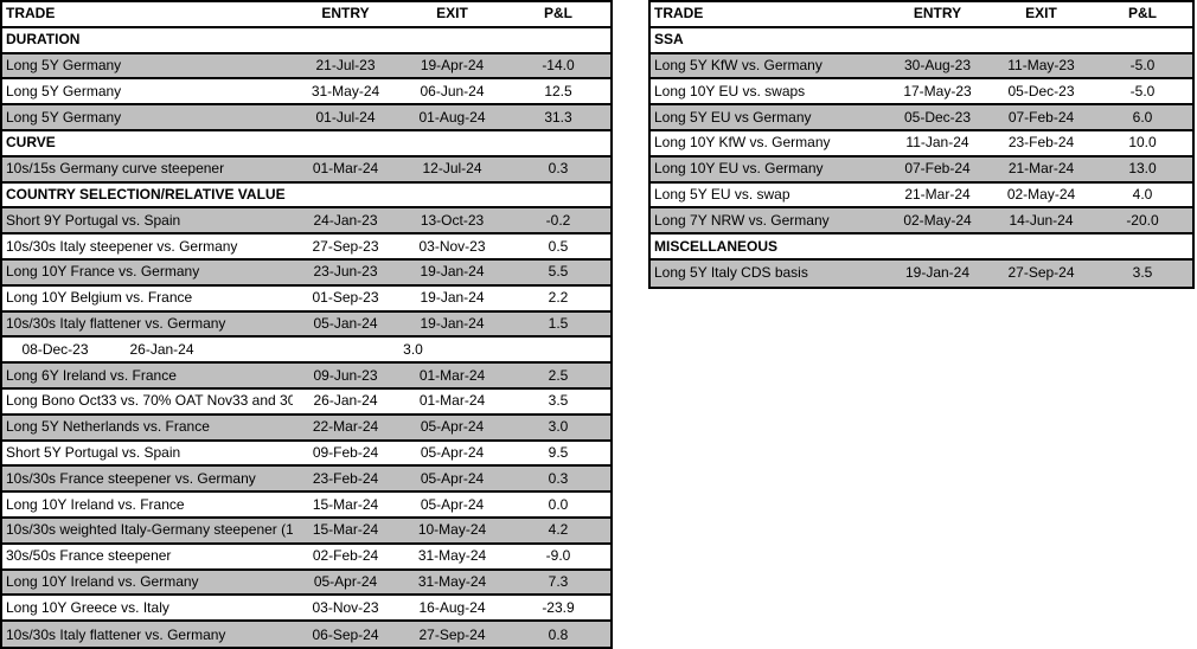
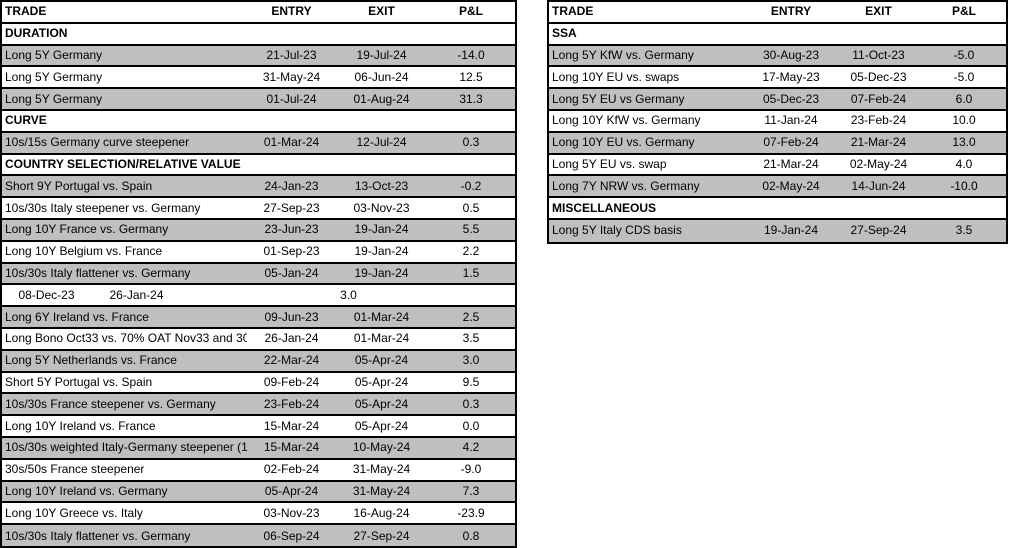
  TRADE
  ENTRY
  EXIT
  P&L
  DURATION
  Long 5Y Germany
  21-Jul-23
- 19-Apr-24
+ 19-Jul-24
  -14.0
  Long 5Y Germany
  31-May-24
  06-Jun-24
  12.5
  Long 5Y Germany
  01-Jul-24
  01-Aug-24
  31.3
  CURVE
  10s/15s Germany curve steepener
  01-Mar-24
  12-Jul-24
  0.3
  COUNTRY SELECTION/RELATIVE VALUE
  Short 9Y Portugal vs. Spain
  24-Jan-23
  13-Oct-23
  -0.2
  10s/30s Italy steepener vs. Germany
  27-Sep-23
  03-Nov-23
  0.5
  Long 10Y France vs. Germany
  23-Jun-23
  19-Jan-24
  5.5
  Long 10Y Belgium vs. France
  01-Sep-23
  19-Jan-24
  2.2
  10s/30s Italy flattener vs. Germany
  05-Jan-24
  19-Jan-24
  1.5
  08-Dec-23
  26-Jan-24
  3.0
  Long 6Y Ireland vs. France
  09-Jun-23
  01-Mar-24
  2.5
  Long Bono Oct33 vs. 70% OAT Nov33 and 30
  26-Jan-24
  01-Mar-24
  3.5
  Long 5Y Netherlands vs. France
  22-Mar-24
  05-Apr-24
  3.0
  Short 5Y Portugal vs. Spain
  09-Feb-24
  05-Apr-24
  9.5
  10s/30s France steepener vs. Germany
  23-Feb-24
  05-Apr-24
  0.3
  Long 10Y Ireland vs. France
  15-Mar-24
  05-Apr-24
  0.0
  10s/30s weighted Italy-Germany steepener (1
  15-Mar-24
  10-May-24
  4.2
  30s/50s France steepener
  02-Feb-24
  31-May-24
  -9.0
  Long 10Y Ireland vs. Germany
  05-Apr-24
  31-May-24
  7.3
  Long 10Y Greece vs. Italy
  03-Nov-23
  16-Aug-24
  -23.9
  10s/30s Italy flattener vs. Germany
  06-Sep-24
  27-Sep-24
  0.8
  TRADE
  ENTRY
  EXIT
  P&L
  SSA
  Long 5Y KfW vs. Germany
  30-Aug-23
- 11-May-23
+ 11-Oct-23
  -5.0
  Long 10Y EU vs. swaps
  17-May-23
  05-Dec-23
  -5.0
  Long 5Y EU vs Germany
  05-Dec-23
  07-Feb-24
  6.0
  Long 10Y KfW vs. Germany
  11-Jan-24
  23-Feb-24
  10.0
  Long 10Y EU vs. Germany
  07-Feb-24
  21-Mar-24
  13.0
  Long 5Y EU vs. swap
  21-Mar-24
  02-May-24
  4.0
  Long 7Y NRW vs. Germany
  02-May-24
  14-Jun-24
- -20.0
+ -10.0
  MISCELLANEOUS
  Long 5Y Italy CDS basis
  19-Jan-24
  27-Sep-24
  3.5
